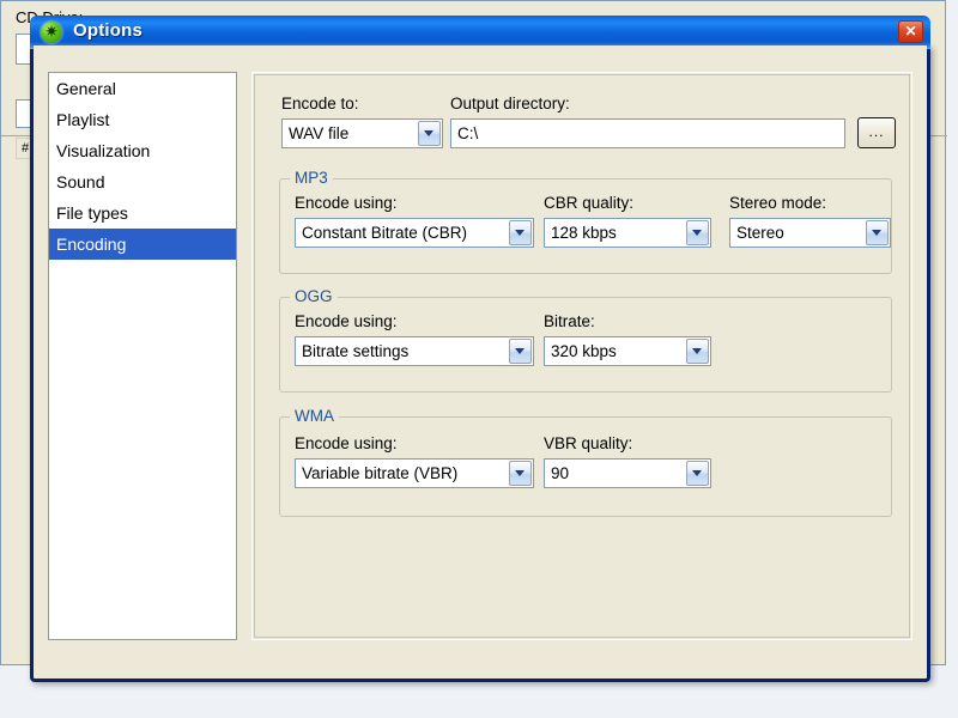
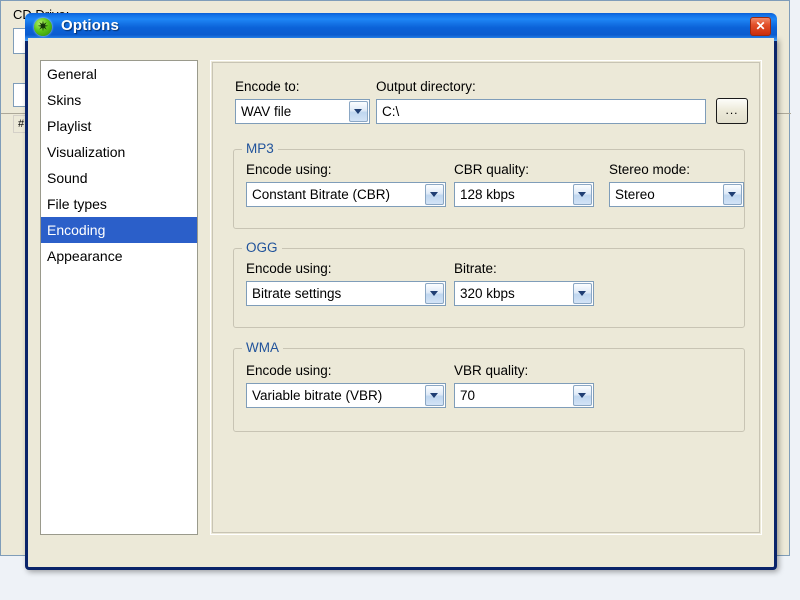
  #
  Options
  General
+ Skins
  Playlist
  Visualization
  Sound
  File types
  Encoding
+ Appearance
  Encode to:
  WAV file
  Output directory:
  C:\
  ...
  MP3
  Encode using:
  Constant Bitrate (CBR)
  CBR quality:
  128 kbps
  Stereo mode:
  Stereo
  OGG
  Encode using:
  Bitrate settings
  Bitrate:
  320 kbps
  WMA
  Encode using:
  Variable bitrate (VBR)
  VBR quality:
- 90
+ 70
